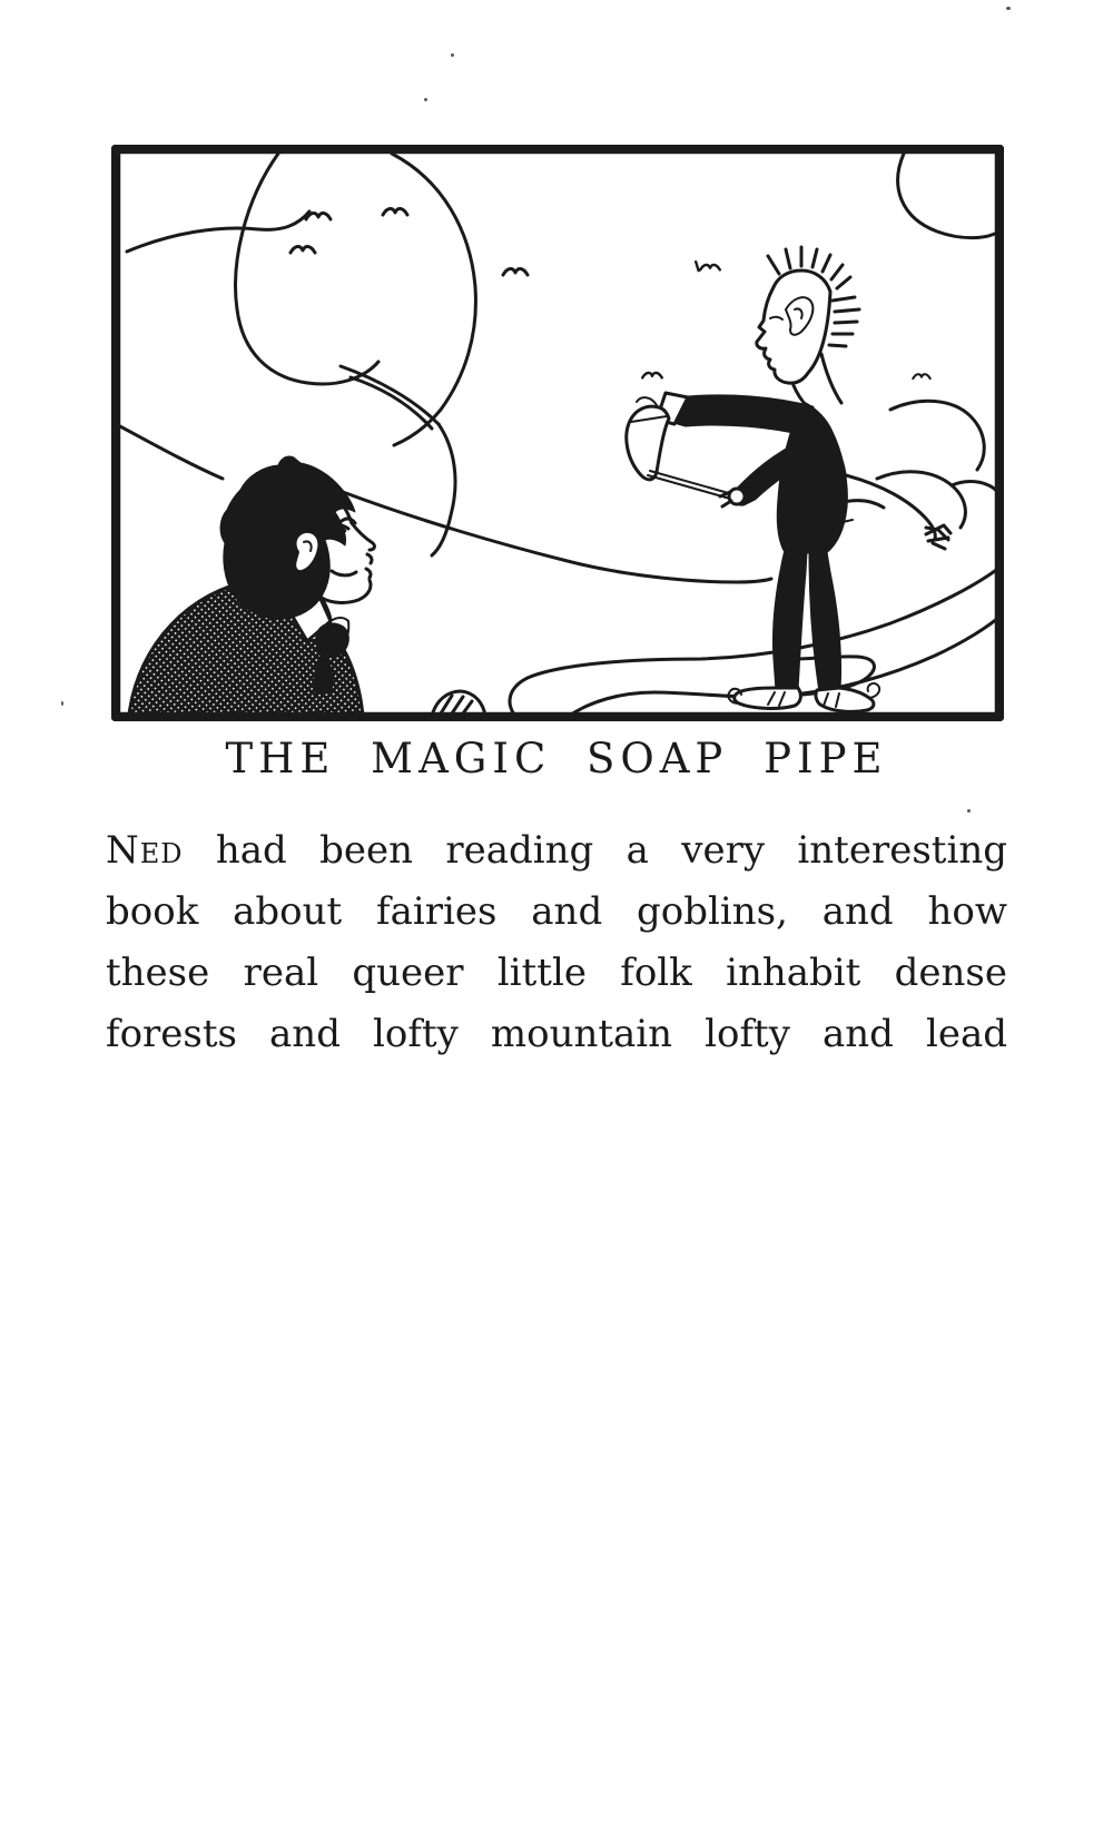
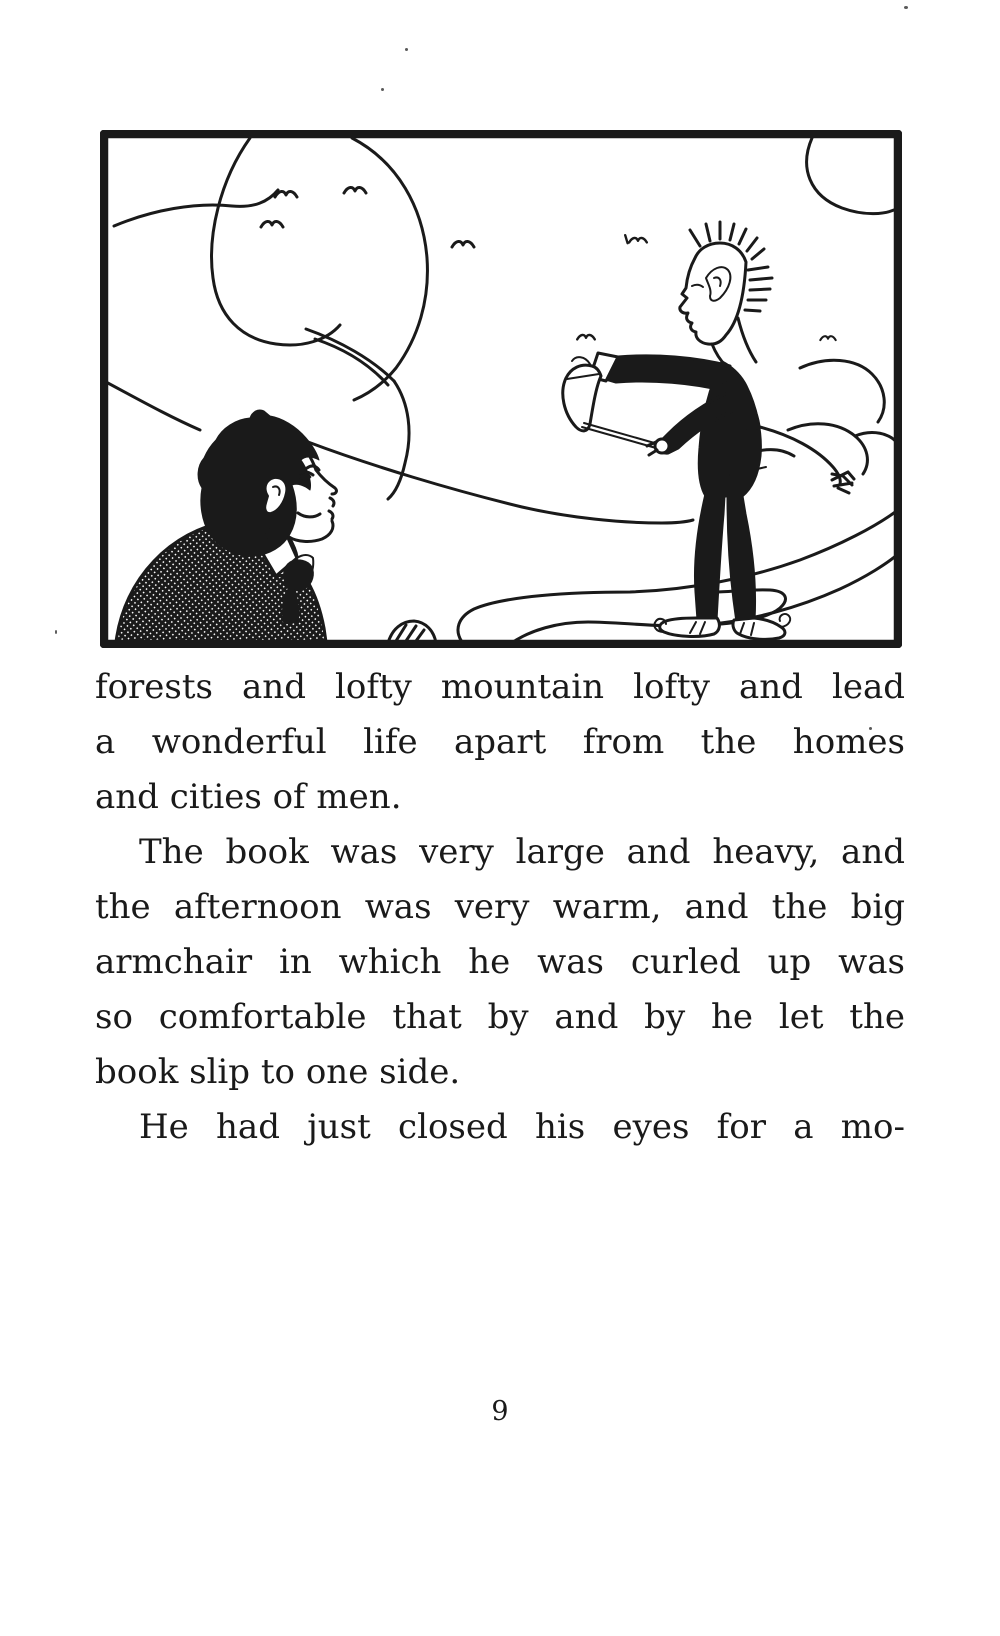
- THE MAGIC SOAP PIPE
- Ned had been reading a very interesting
- book about fairies and goblins, and how
- these real queer little folk inhabit dense
  forests and lofty mountain lofty and lead
+ a wonderful life apart from the homes
+ and cities of men.
+ The book was very large and heavy, and
+ the afternoon was very warm, and the big
+ armchair in which he was curled up was
+ so comfortable that by and by he let the
+ book slip to one side.
+ He had just closed his eyes for a mo-
+ 9
